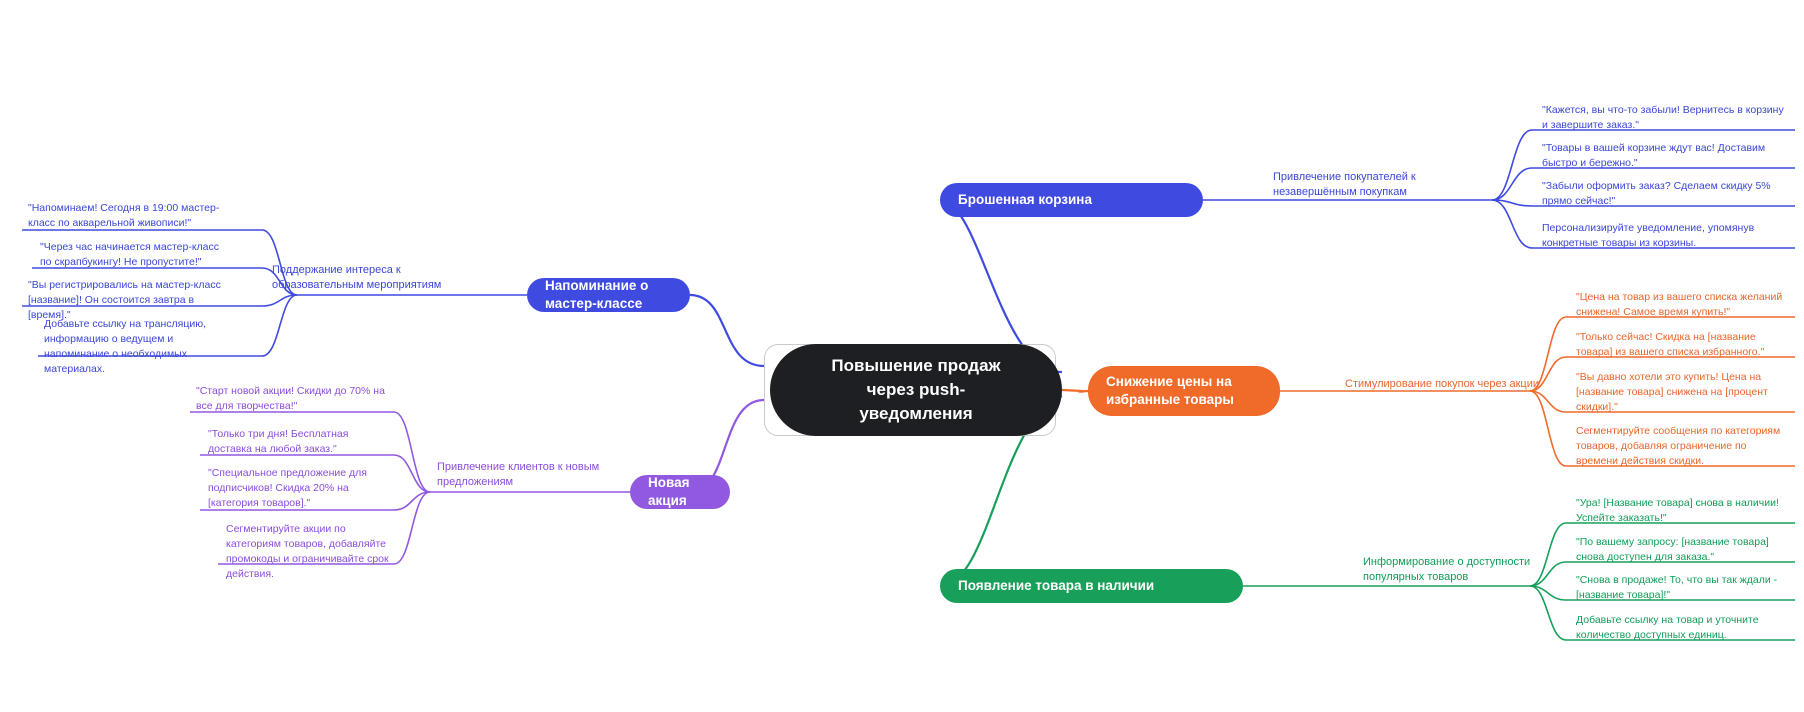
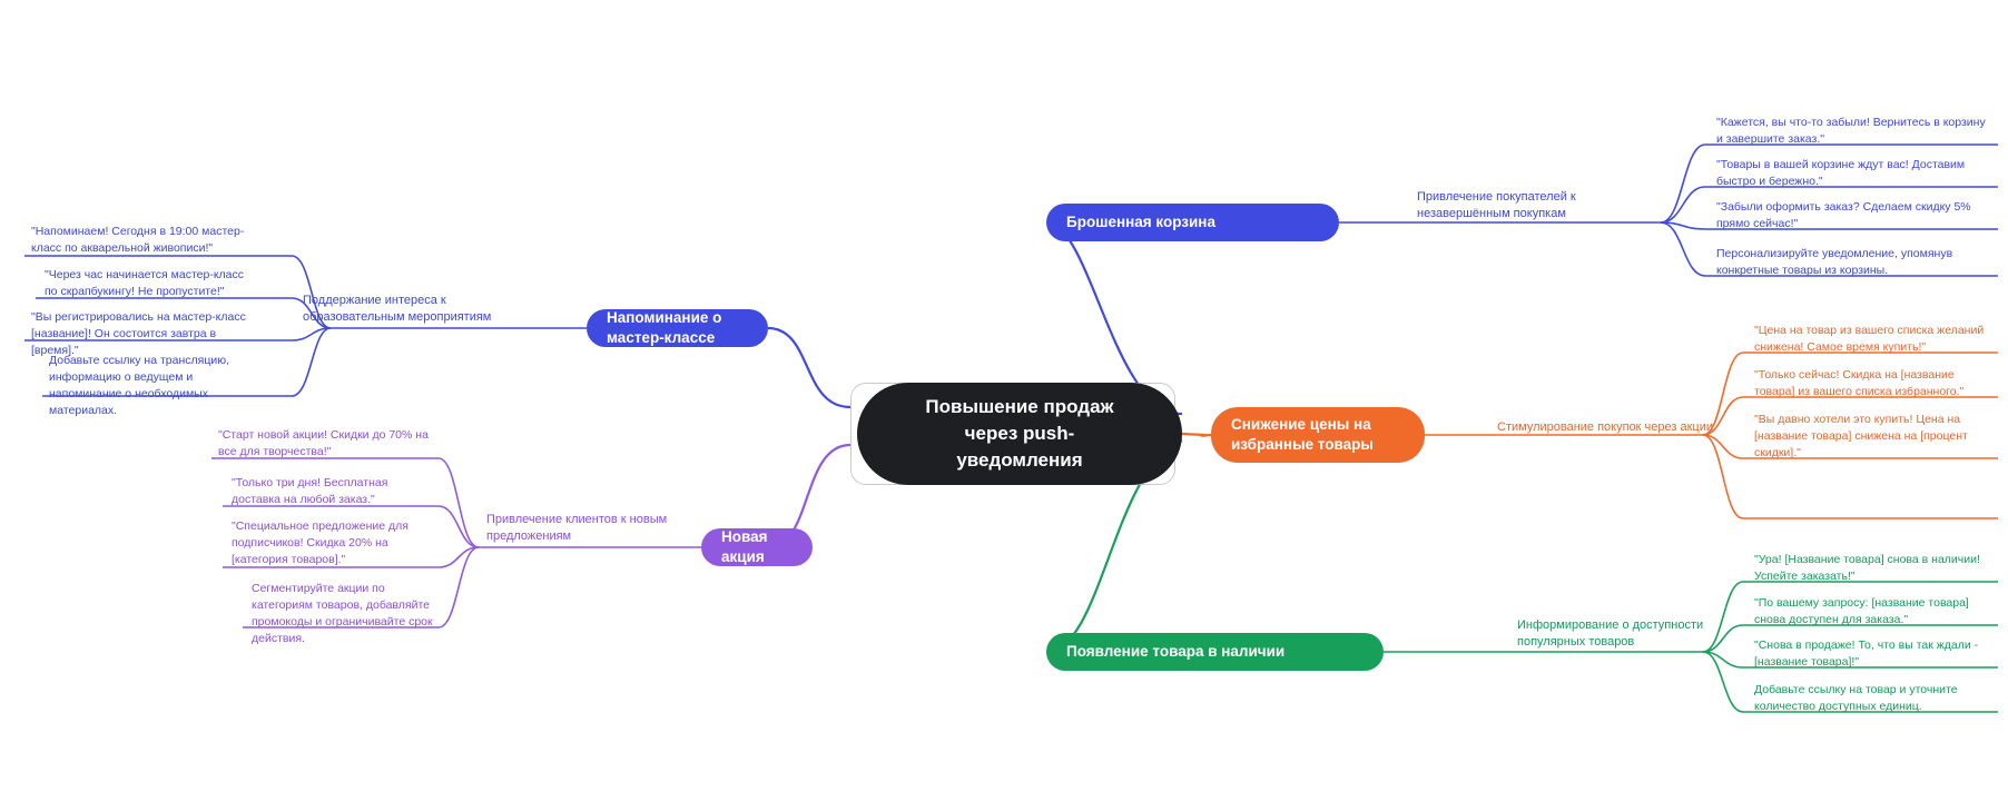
  Повышение продаж
  через push-
  уведомления
  Брошенная корзина
  Привлечение покупателей к незавершённым покупкам
  "Кажется, вы что-то забыли! Вернитесь в корзину и завершите заказ."
  "Товары в вашей корзине ждут вас! Доставим быстро и бережно."
  "Забыли оформить заказ? Сделаем скидку 5% прямо сейчас!"
  Персонализируйте уведомление, упомянув конкретные товары из корзины.
  Снижение цены на избранные товары
  Стимулирование покупок через акции
  "Цена на товар из вашего списка желаний снижена! Самое время купить!"
  "Только сейчас! Скидка на [название товара] из вашего списка избранного."
  "Вы давно хотели это купить! Цена на [название товара] снижена на [процент скидки]."
- Сегментируйте сообщения по категориям товаров, добавляя ограничение по времени действия скидки.
  Появление товара в наличии
  Информирование о доступности популярных товаров
  "Ура! [Название товара] снова в наличии! Успейте заказать!"
  "По вашему запросу: [название товара] снова доступен для заказа."
  "Снова в продаже! То, что вы так ждали - [название товара]!"
  Добавьте ссылку на товар и уточните количество доступных единиц.
  Напоминание о мастер-классе
  Поддержание интереса к образовательным мероприятиям
  "Напоминаем! Сегодня в 19:00 мастер-класс по акварельной живописи!"
  "Через час начинается мастер-класс по скрапбукингу! Не пропустите!"
  "Вы регистрировались на мастер-класс [название]! Он состоится завтра в [время]."
  Добавьте ссылку на трансляцию, информацию о ведущем и напоминание о необходимых материалах.
  Новая акция
  Привлечение клиентов к новым предложениям
  "Старт новой акции! Скидки до 70% на все для творчества!"
  "Только три дня! Бесплатная доставка на любой заказ."
  "Специальное предложение для подписчиков! Скидка 20% на [категория товаров]."
  Сегментируйте акции по категориям товаров, добавляйте промокоды и ограничивайте срок действия.
